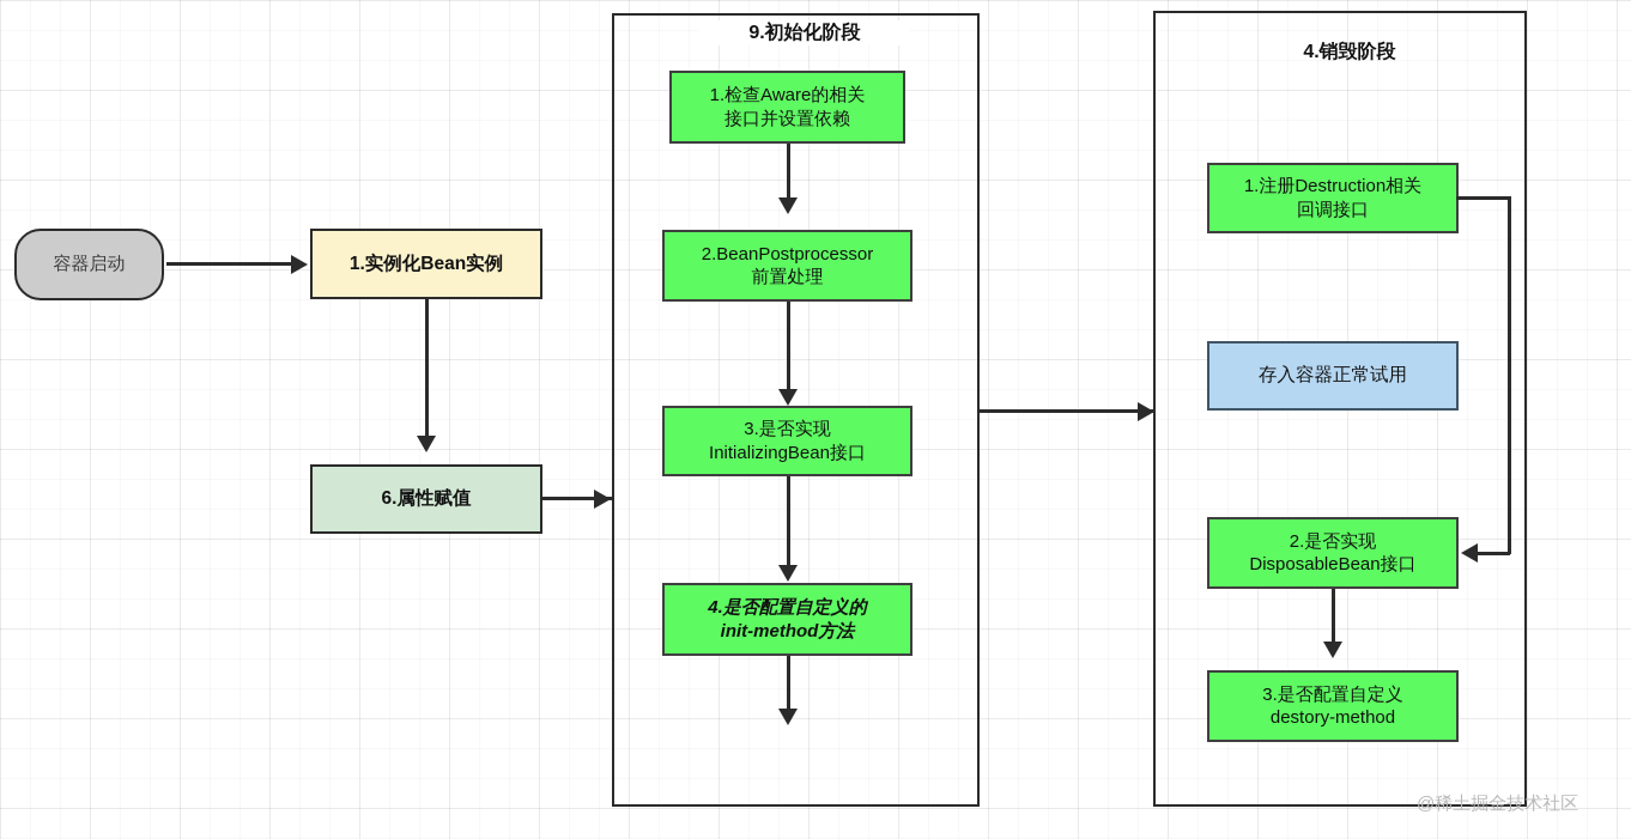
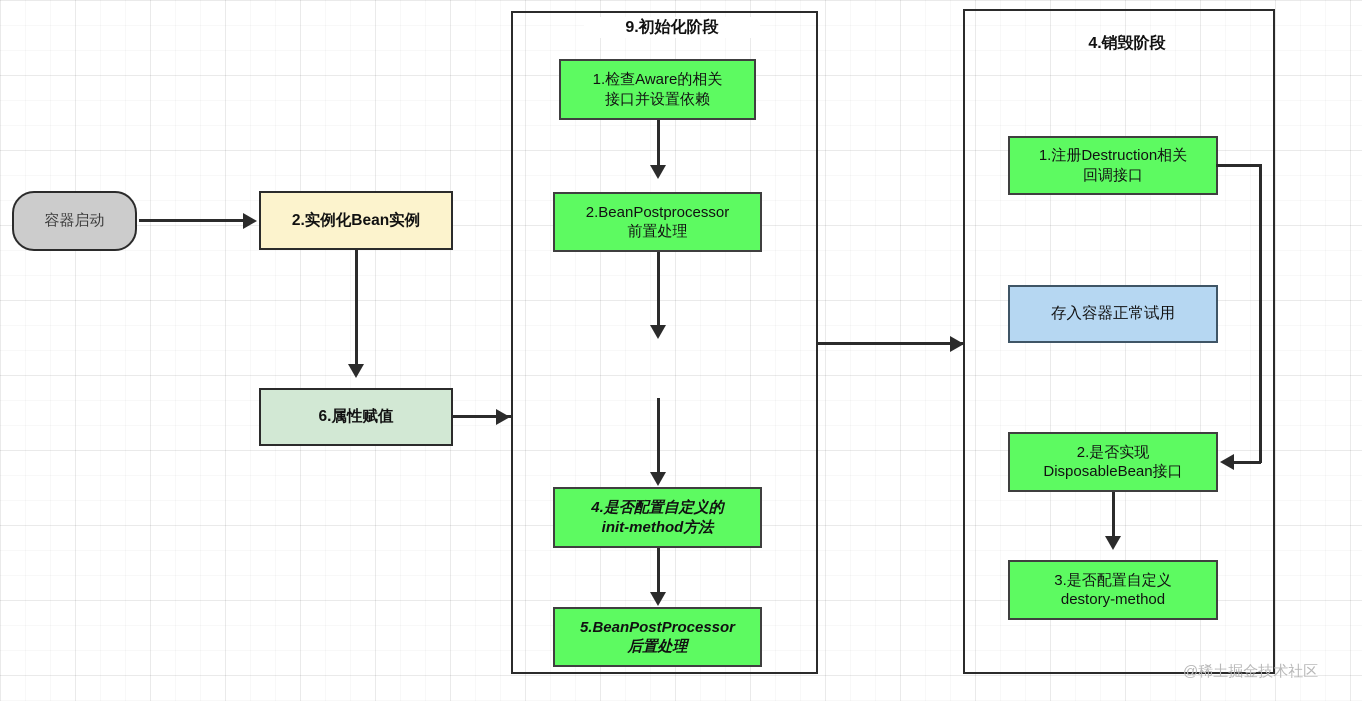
  容器启动
- 1.实例化Bean实例
+ 2.实例化Bean实例
  6.属性赋值
  9.初始化阶段
  1.检查Aware的相关
  接口并设置依赖
  2.BeanPostprocessor
  前置处理
- 3.是否实现
- InitializingBean接口
  4.是否配置自定义的
  init-method方法
+ 5.BeanPostProcessor
+ 后置处理
  4.销毁阶段
  1.注册Destruction相关
  回调接口
  存入容器正常试用
  2.是否实现
  DisposableBean接口
  3.是否配置自定义
  destory-method
  @稀土掘金技术社区
